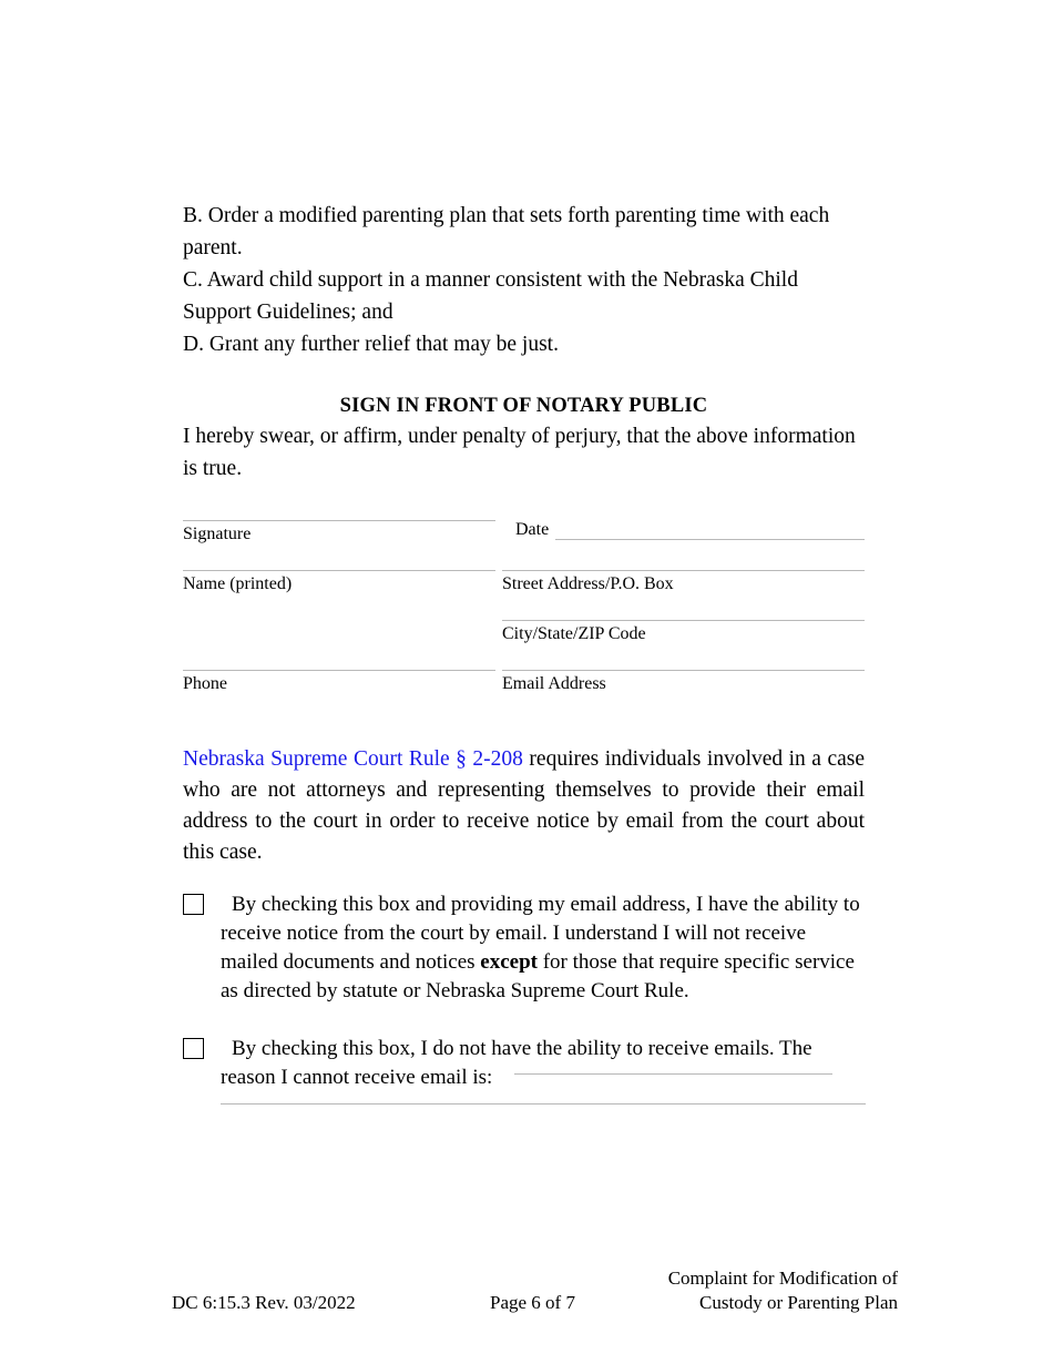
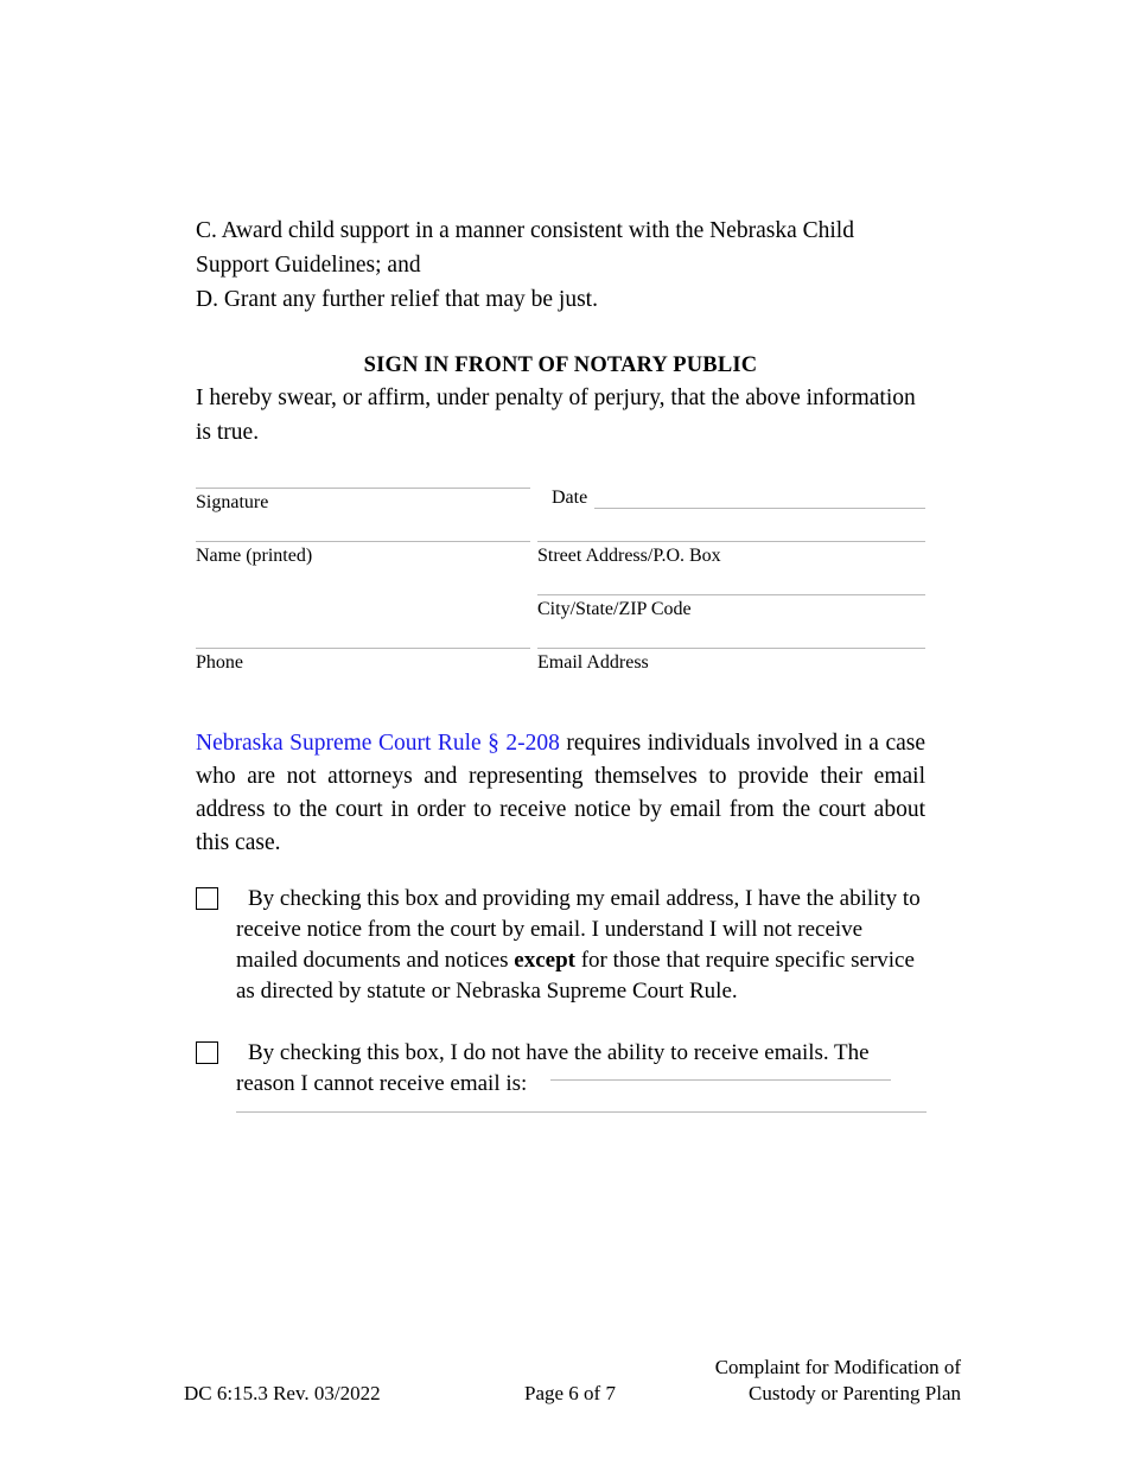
- B. Order a modified parenting plan that sets forth parenting time with each parent.
  C. Award child support in a manner consistent with the Nebraska Child Support Guidelines; and
  D. Grant any further relief that may be just.
  SIGN IN FRONT OF NOTARY PUBLIC
  I hereby swear, or affirm, under penalty of perjury, that the above information is true.
  Signature
  Date
  Name (printed)
  Street Address/P.O. Box
  City/State/ZIP Code
  Phone
  Email Address
  Nebraska Supreme Court Rule § 2-208 requires individuals involved in a case who are not attorneys and representing themselves to provide their email address to the court in order to receive notice by email from the court about this case.
  By checking this box and providing my email address, I have the ability to receive notice from the court by email. I understand I will not receive mailed documents and notices except for those that require specific service as directed by statute or Nebraska Supreme Court Rule.
  By checking this box, I do not have the ability to receive emails. The reason I cannot receive email is:
  DC 6:15.3 Rev. 03/2022
  Page 6 of 7
  Complaint for Modification of
  Custody or Parenting Plan
